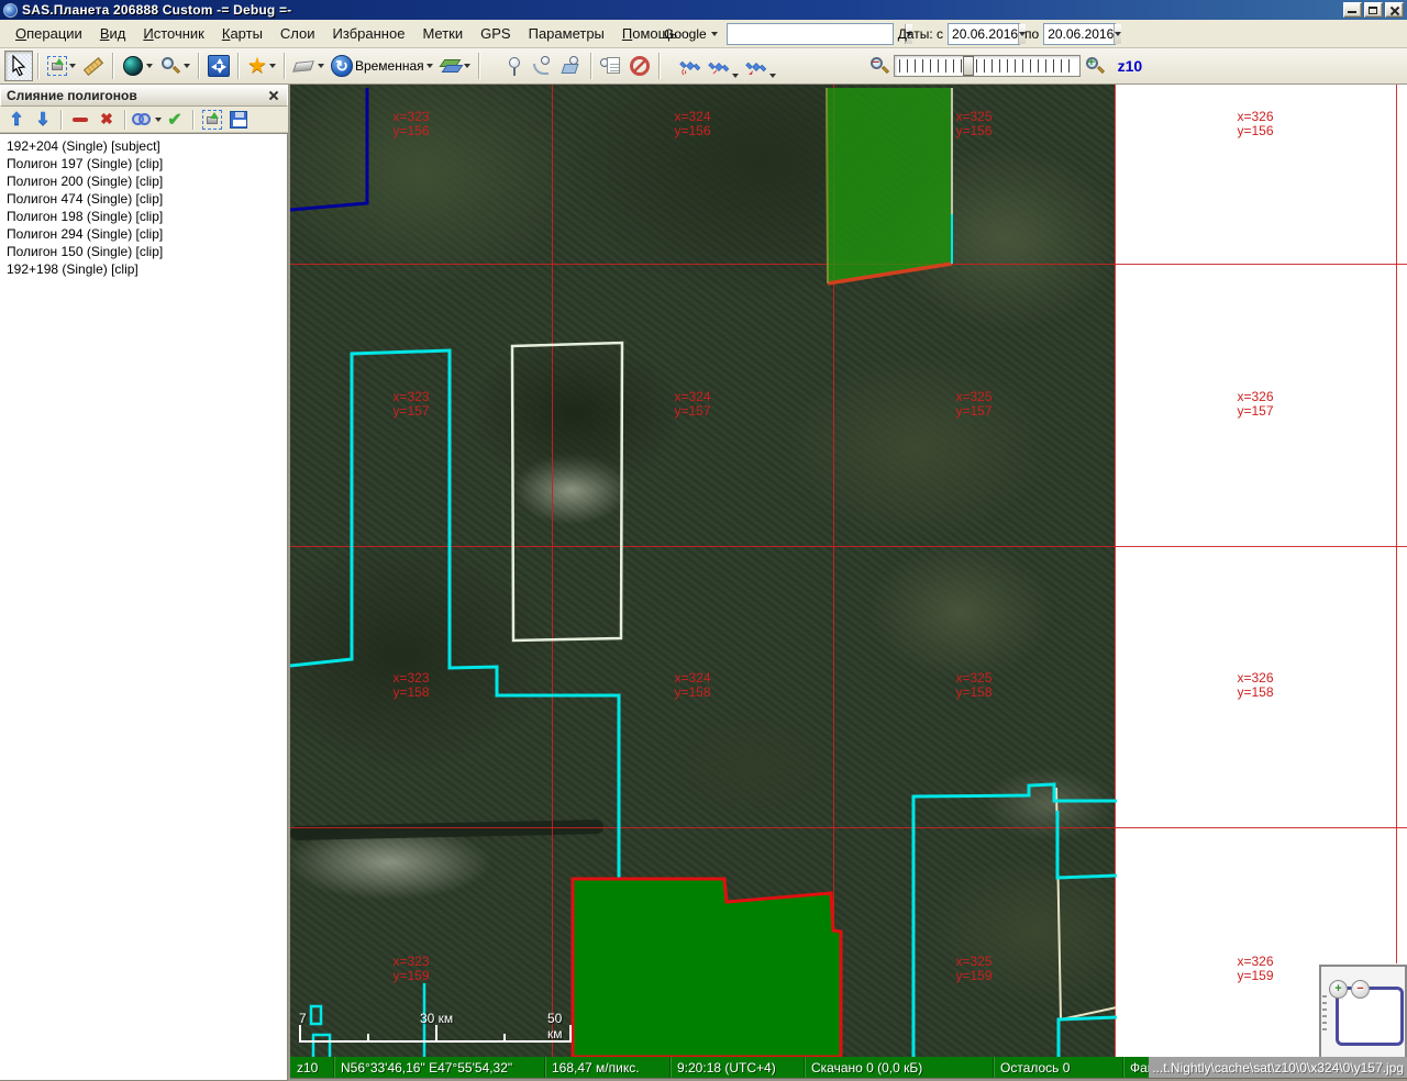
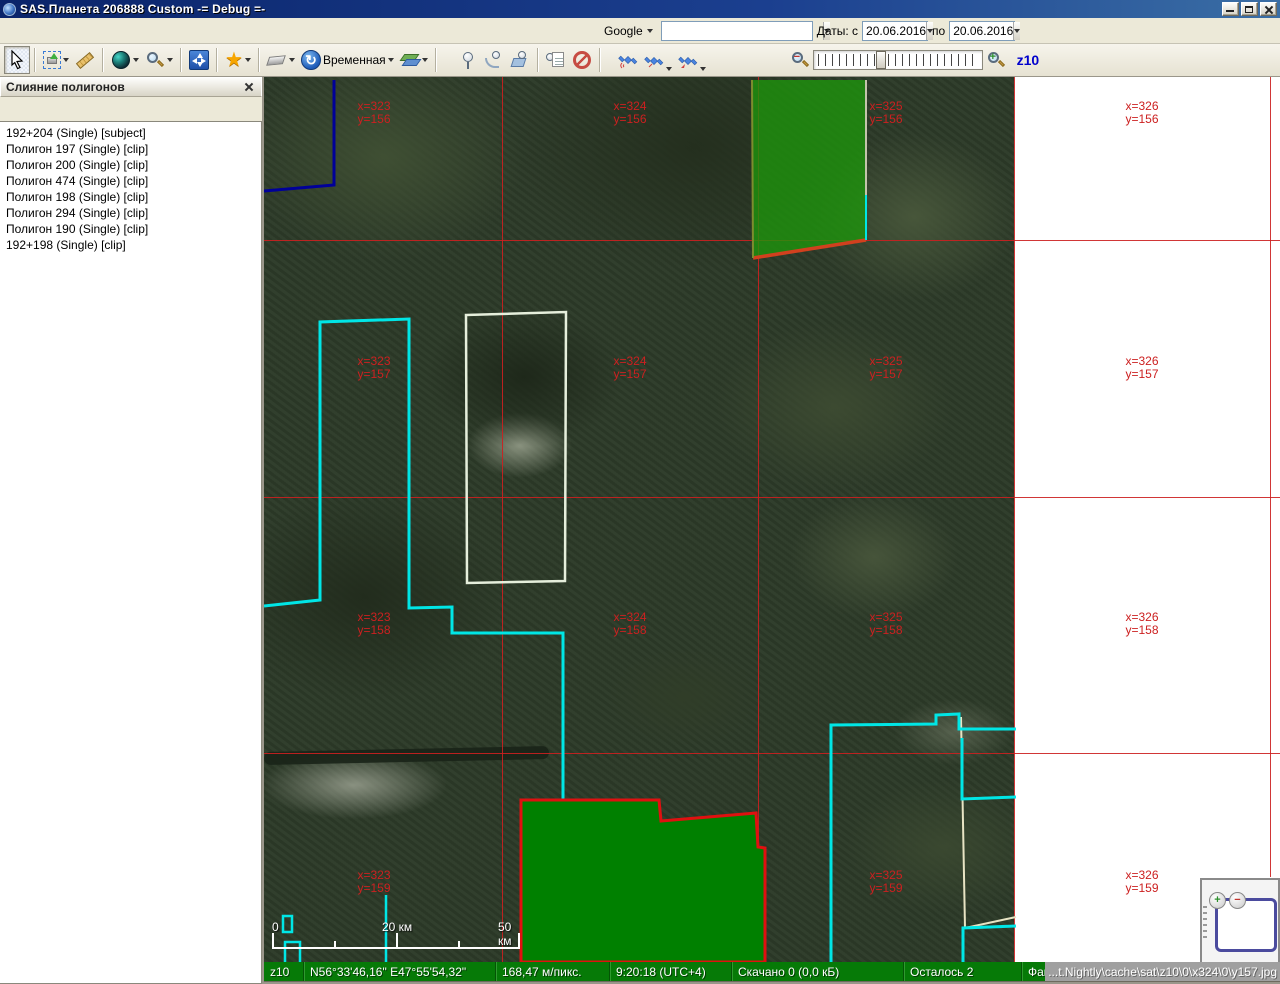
  SAS.Планета 206888 Custom -= Debug =-
- Операции
- Вид
- Источник
- Карты
- Слои
- Избранное
- Метки
- GPS
- Параметры
- Помощь
  Google
  Даты: с
  20.06.2016
  по
  20.06.2016
  ★
  ↻
  Временная
  −
  +
  z10
  Слияние полигонов
- ⬆
- ⬇
- ✖
- ✔
  192+204 (Single) [subject]
  Полигон 197 (Single) [clip]
  Полигон 200 (Single) [clip]
  Полигон 474 (Single) [clip]
  Полигон 198 (Single) [clip]
  Полигон 294 (Single) [clip]
- Полигон 150 (Single) [clip]
+ Полигон 190 (Single) [clip]
  192+198 (Single) [clip]
  x=323
  y=156
  x=324
  y=156
  x=325
  y=156
  x=326
  y=156
  x=323
  y=157
  x=324
  y=157
  x=325
  y=157
  x=326
  y=157
  x=323
  y=158
  x=324
  y=158
  x=325
  y=158
  x=326
  y=158
  x=323
  y=159
  x=325
  y=159
  x=326
  y=159
- 7
+ 0
- 30 км
+ 20 км
  50 км
  +
  −
  z10
  N56°33'46,16" E47°55'54,32"
  168,47 м/пикс.
  9:20:18 (UTC+4)
  Скачано 0 (0,0 кБ)
- Осталось 0
+ Осталось 2
  ...t.Nightly\cache\sat\z10\0\x324\0\y157.jpg
